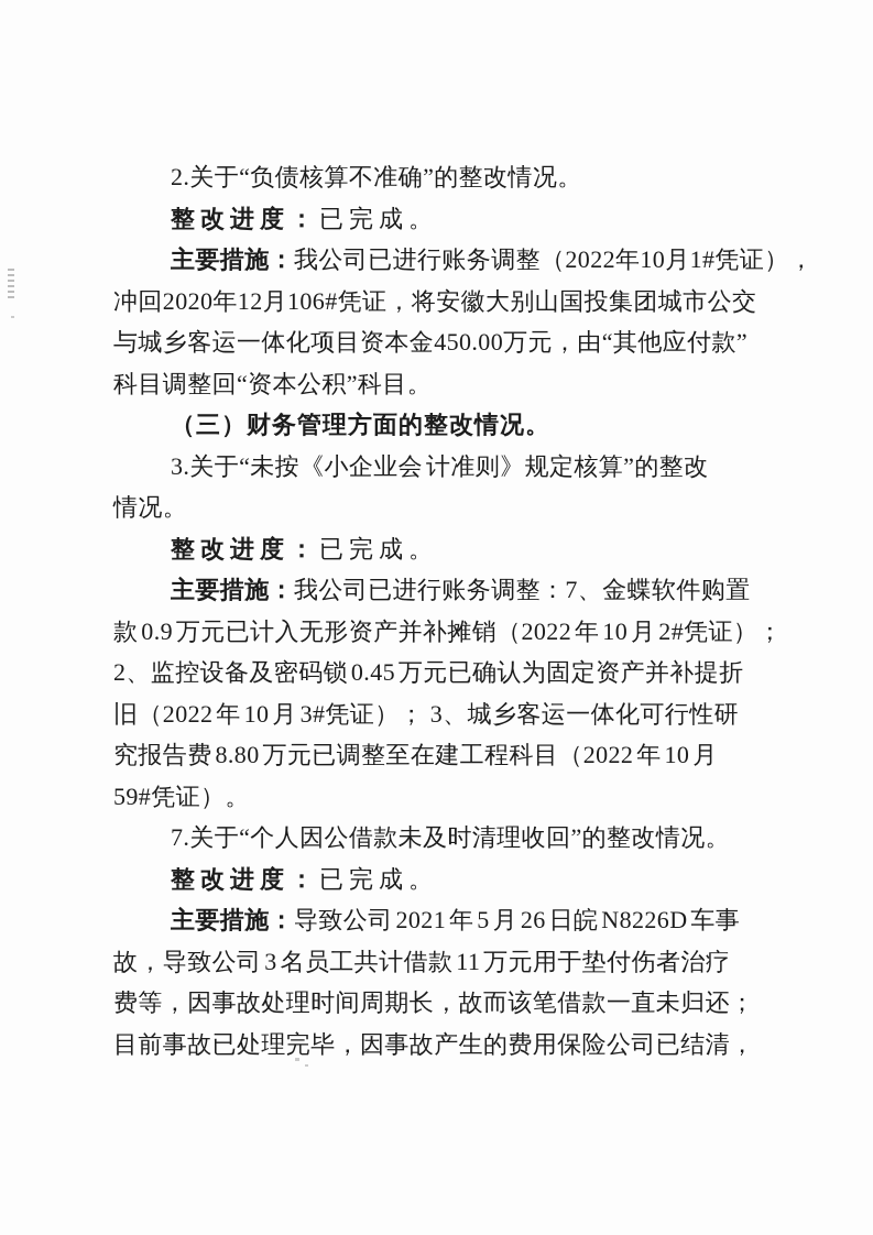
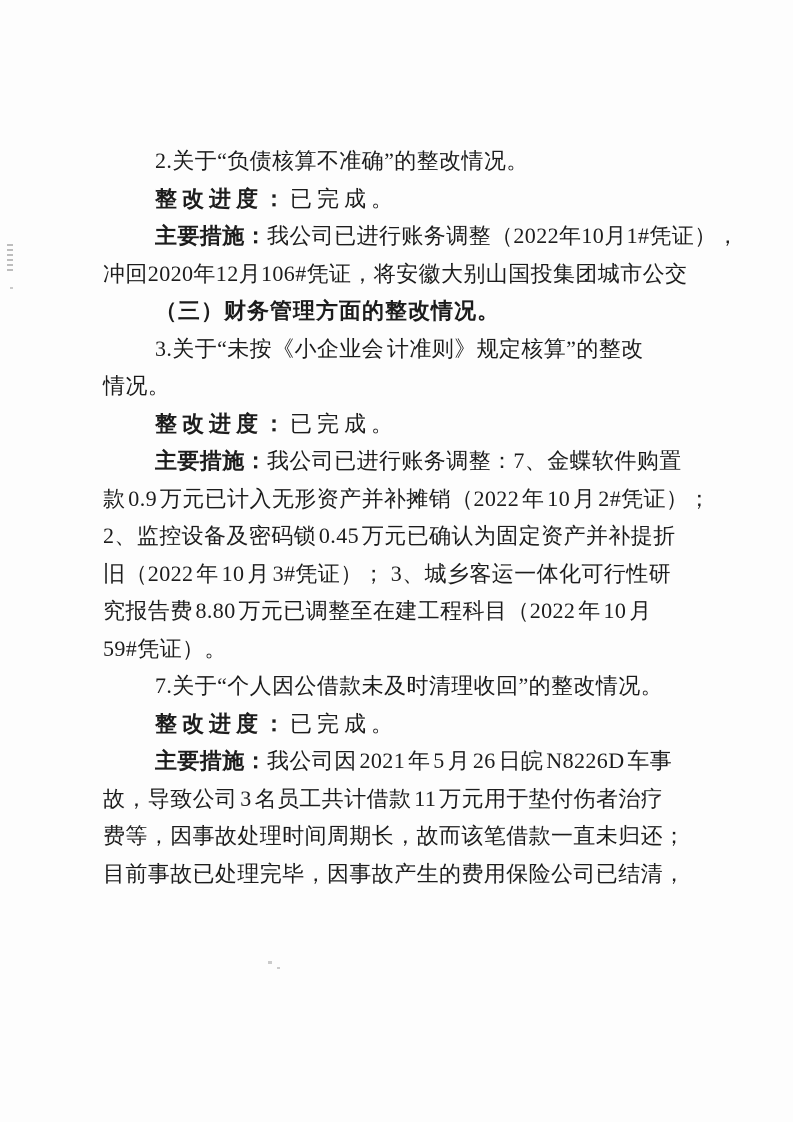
  2.关于“负债核算不准确”的整改情况。
  整改进度：已完成。
  主要措施：我公司已进行账务调整（2022年10月1#凭证），
  冲回2020年12月106#凭证，将安徽大别山国投集团城市公交
- 与城乡客运一体化项目资本金450.00万元，由“其他应付款”
- 科目调整回“资本公积”科目。
  （三）财务管理方面的整改情况。
  3.关于“未按《小企业会 计准则》规定核算”的整改
  情况。
  整改进度：已完成。
  主要措施：我公司已进行账务调整：7、金蝶软件购置
  款 0.9 万元已计入无形资产并补摊销（2022 年 10 月 2#凭证）；
  2、监控设备及密码锁 0.45 万元已确认为固定资产并补提折
  旧（2022 年 10 月 3#凭证）； 3、城乡客运一体化可行性研
  究报告费 8.80 万元已调整至在建工程科目（2022 年 10 月
  59#凭证）。
  7.关于“个人因公借款未及时清理收回”的整改情况。
  整改进度：已完成。
- 主要措施：导致公司 2021 年 5 月 26 日皖 N8226D 车事
+ 主要措施：我公司因 2021 年 5 月 26 日皖 N8226D 车事
  故，导致公司 3 名员工共计借款 11 万元用于垫付伤者治疗
  费等，因事故处理时间周期长，故而该笔借款一直未归还；
  目前事故已处理完毕，因事故产生的费用保险公司已结清，
